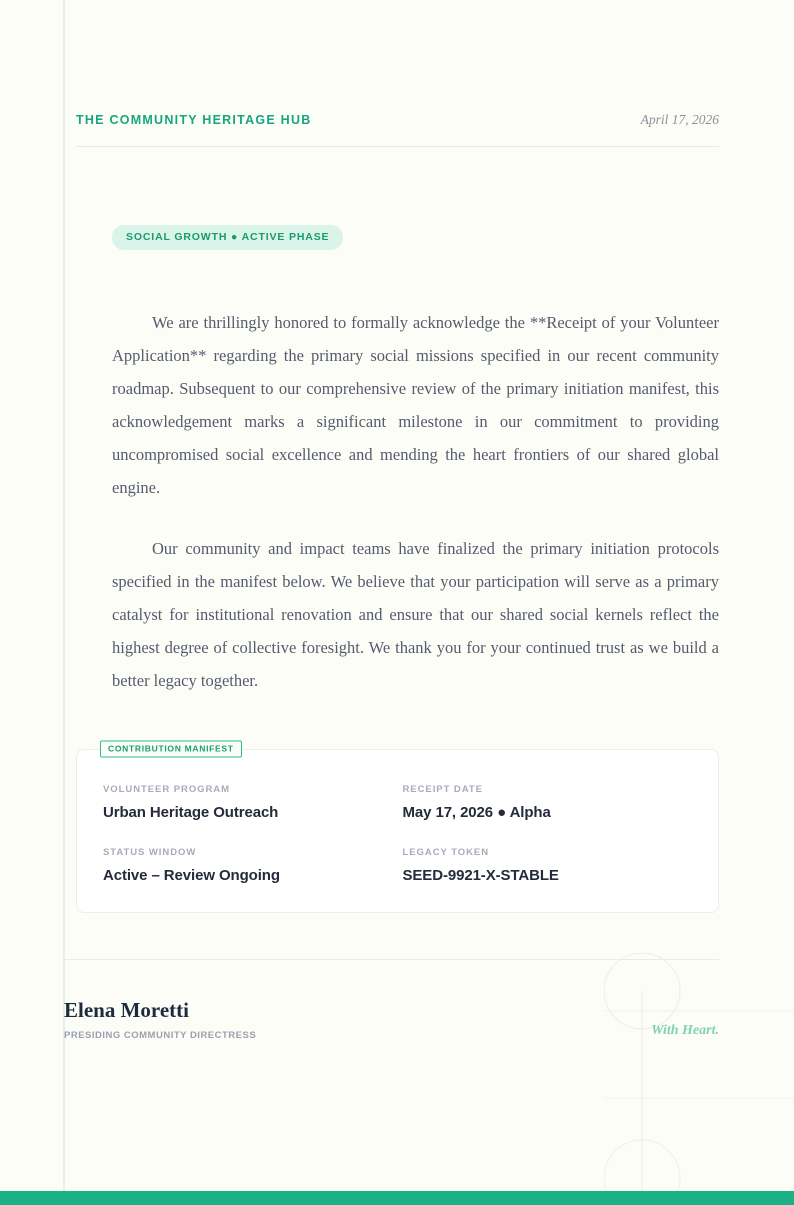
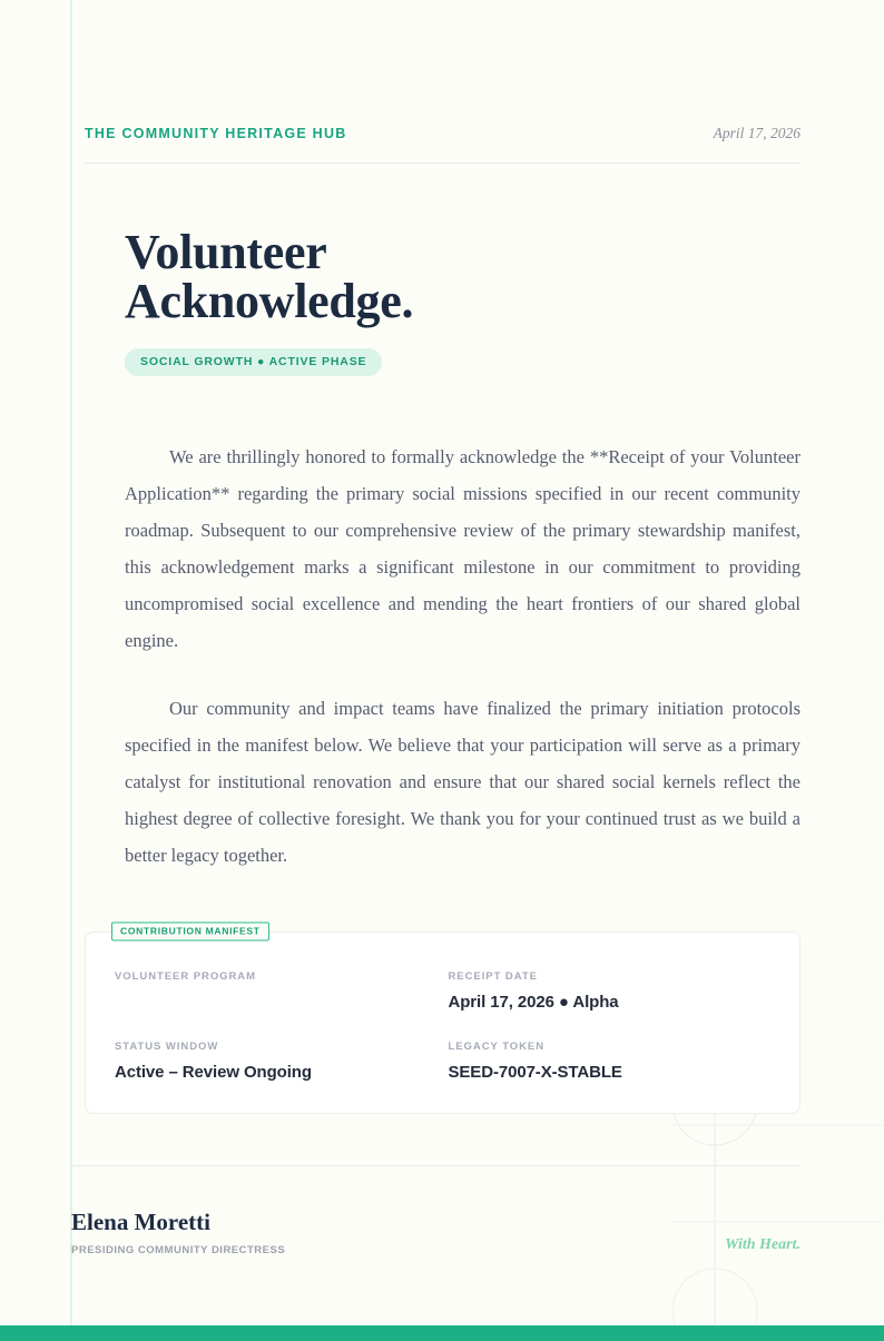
  THE COMMUNITY HERITAGE HUB
  April 17, 2026
+ Volunteer
+ Acknowledge.
  SOCIAL GROWTH ● ACTIVE PHASE
- We are thrillingly honored to formally acknowledge the **Receipt of your Volunteer Application** regarding the primary social missions specified in our recent community roadmap. Subsequent to our comprehensive review of the primary initiation manifest, this acknowledgement marks a significant milestone in our commitment to providing uncompromised social excellence and mending the heart frontiers of our shared global engine.
+ We are thrillingly honored to formally acknowledge the **Receipt of your Volunteer Application** regarding the primary social missions specified in our recent community roadmap. Subsequent to our comprehensive review of the primary stewardship manifest, this acknowledgement marks a significant milestone in our commitment to providing uncompromised social excellence and mending the heart frontiers of our shared global engine.
  Our community and impact teams have finalized the primary initiation protocols specified in the manifest below. We believe that your participation will serve as a primary catalyst for institutional renovation and ensure that our shared social kernels reflect the highest degree of collective foresight. We thank you for your continued trust as we build a better legacy together.
  CONTRIBUTION MANIFEST
  VOLUNTEER PROGRAM
- Urban Heritage Outreach
  RECEIPT DATE
- May 17, 2026 ● Alpha
+ April 17, 2026 ● Alpha
  STATUS WINDOW
  Active – Review Ongoing
  LEGACY TOKEN
- SEED-9921-X-STABLE
+ SEED-7007-X-STABLE
  Elena Moretti
  PRESIDING COMMUNITY DIRECTRESS
  With Heart.
